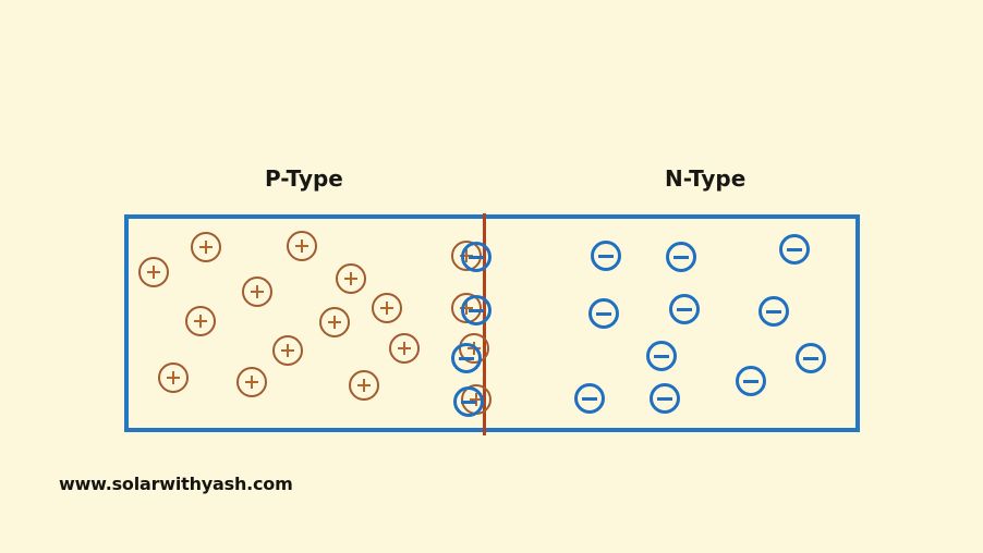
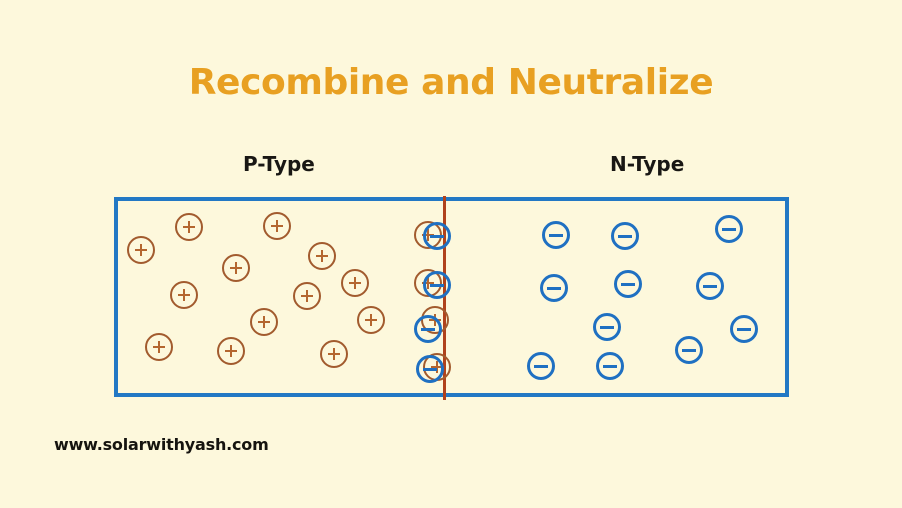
+ Recombine and Neutralize
  P-Type
  N-Type
  www.solarwithyash.com
